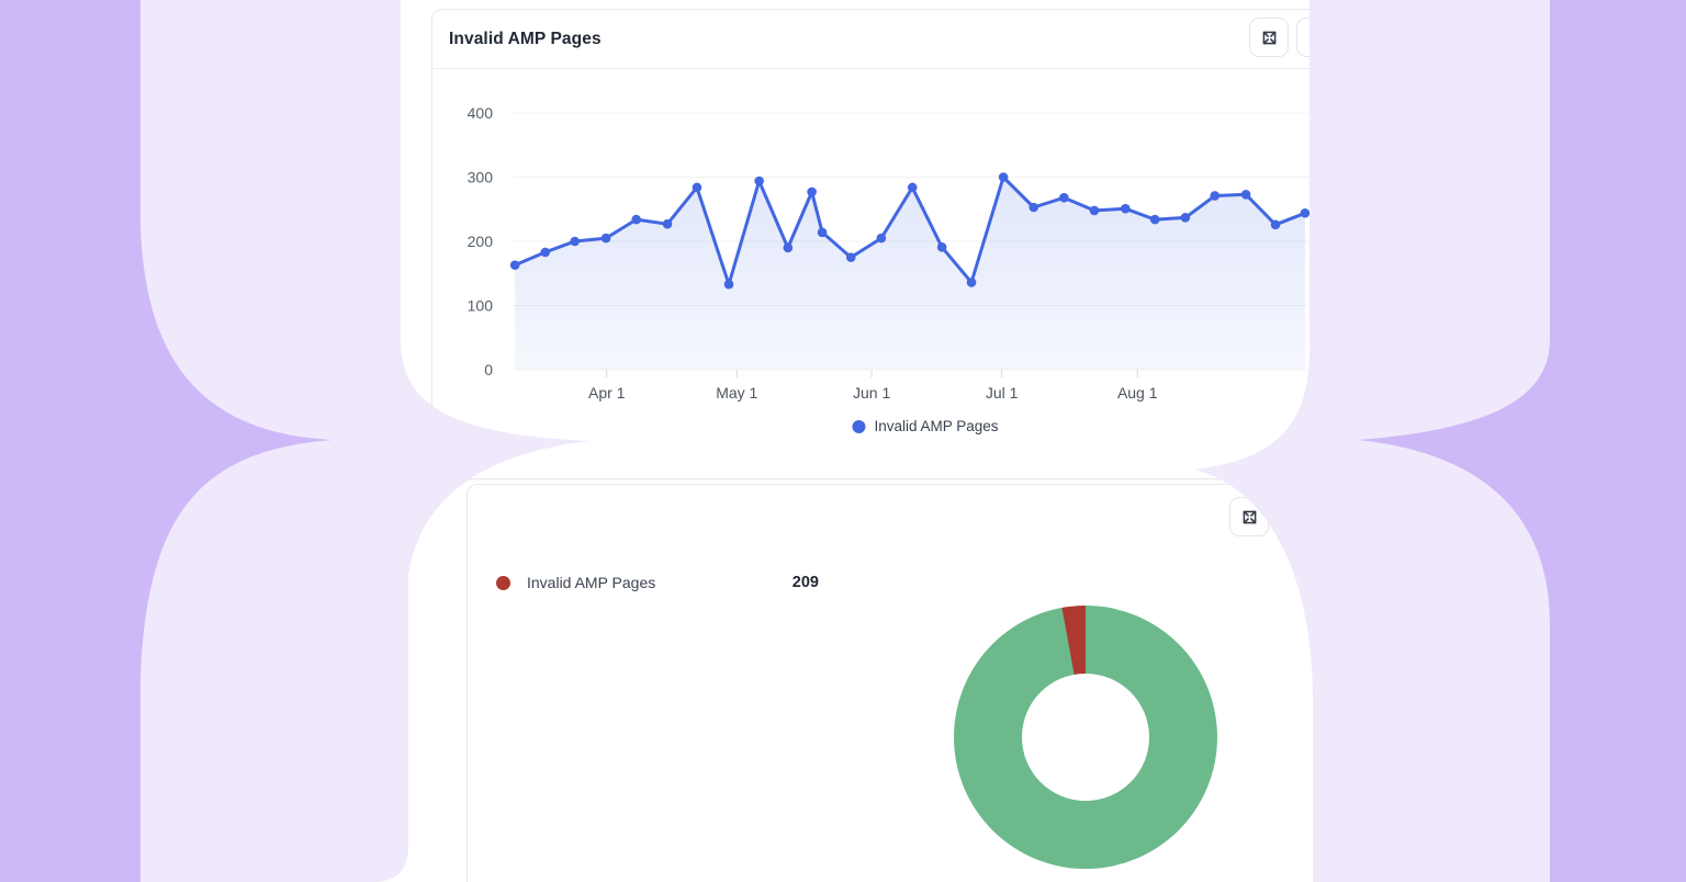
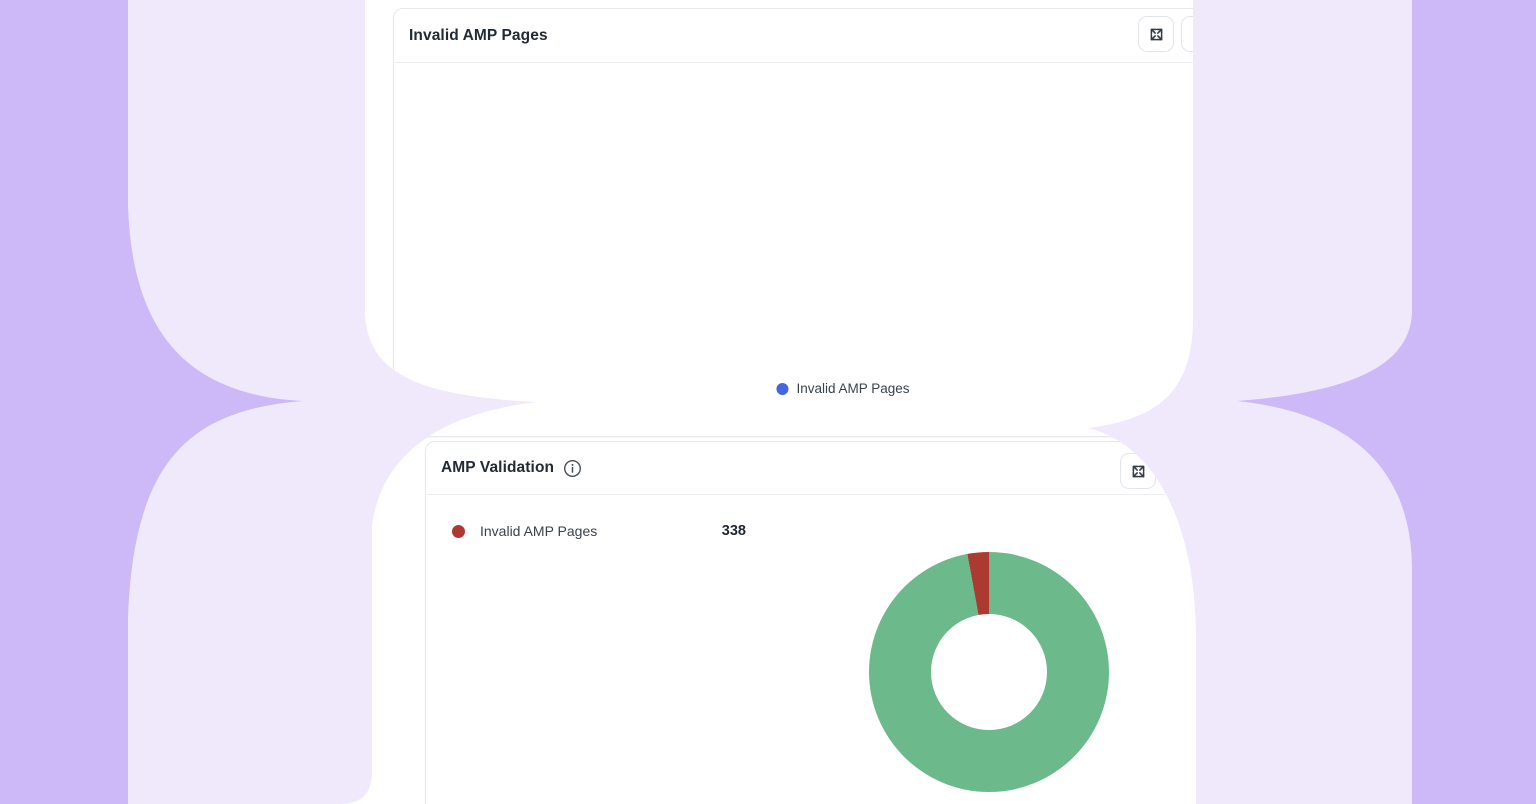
  Invalid AMP Pages
- 0
- 100
- 200
- 300
- 400
- Apr 1
- May 1
- Jun 1
- Jul 1
- Aug 1
  Invalid AMP Pages
+ AMP Validation
  Invalid AMP Pages
- 209
+ 338
